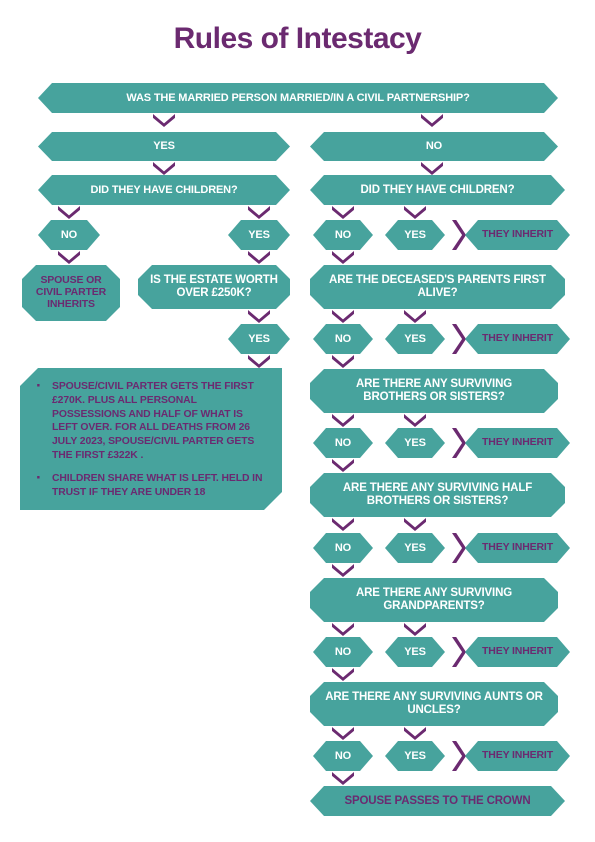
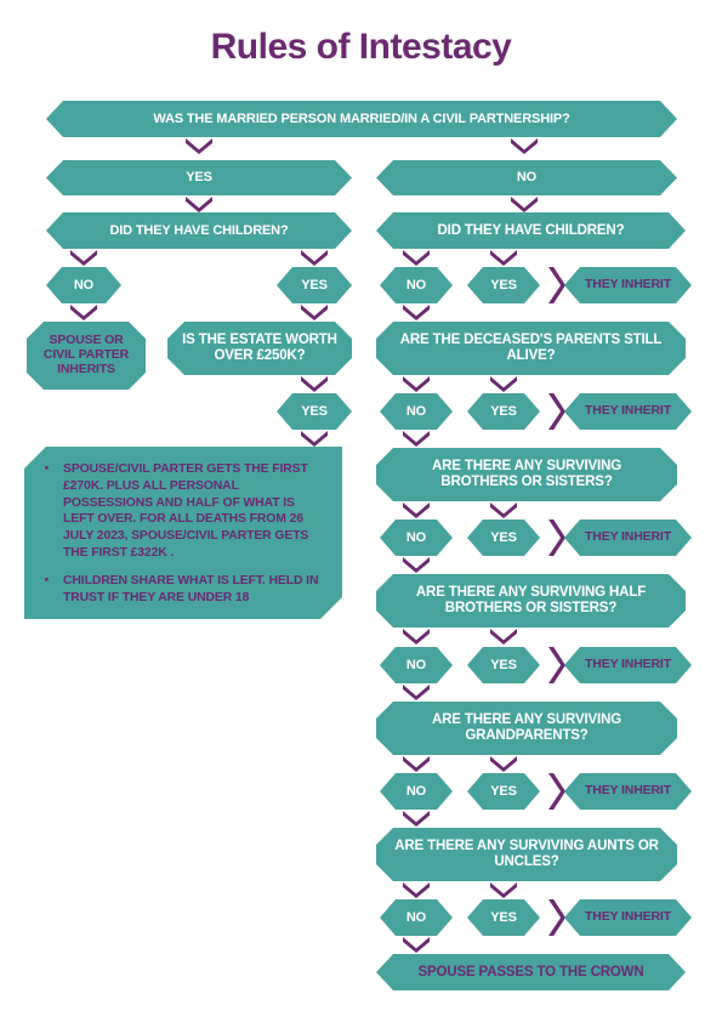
  Rules of Intestacy
  WAS THE MARRIED PERSON MARRIED/IN A CIVIL PARTNERSHIP?
  YES
  DID THEY HAVE CHILDREN?
  NO
  YES
  SPOUSE OR CIVIL PARTER INHERITS
  IS THE ESTATE WORTH OVER £250K?
  YES
  SPOUSE/CIVIL PARTER GETS THE FIRST £270K. PLUS ALL PERSONAL POSSESSIONS AND HALF OF WHAT IS LEFT OVER. FOR ALL DEATHS FROM 26 JULY 2023, SPOUSE/CIVIL PARTER GETS THE FIRST £322K .
  CHILDREN SHARE WHAT IS LEFT. HELD IN TRUST IF THEY ARE UNDER 18
  NO
  DID THEY HAVE CHILDREN?
  NO
  YES
  THEY INHERIT
- ARE THE DECEASED'S PARENTS FIRST ALIVE?
+ ARE THE DECEASED'S PARENTS STILL ALIVE?
  NO
  YES
  THEY INHERIT
  ARE THERE ANY SURVIVING BROTHERS OR SISTERS?
  NO
  YES
  THEY INHERIT
  ARE THERE ANY SURVIVING HALF BROTHERS OR SISTERS?
  NO
  YES
  THEY INHERIT
  ARE THERE ANY SURVIVING GRANDPARENTS?
  NO
  YES
  THEY INHERIT
  ARE THERE ANY SURVIVING AUNTS OR UNCLES?
  NO
  YES
  THEY INHERIT
  SPOUSE PASSES TO THE CROWN
